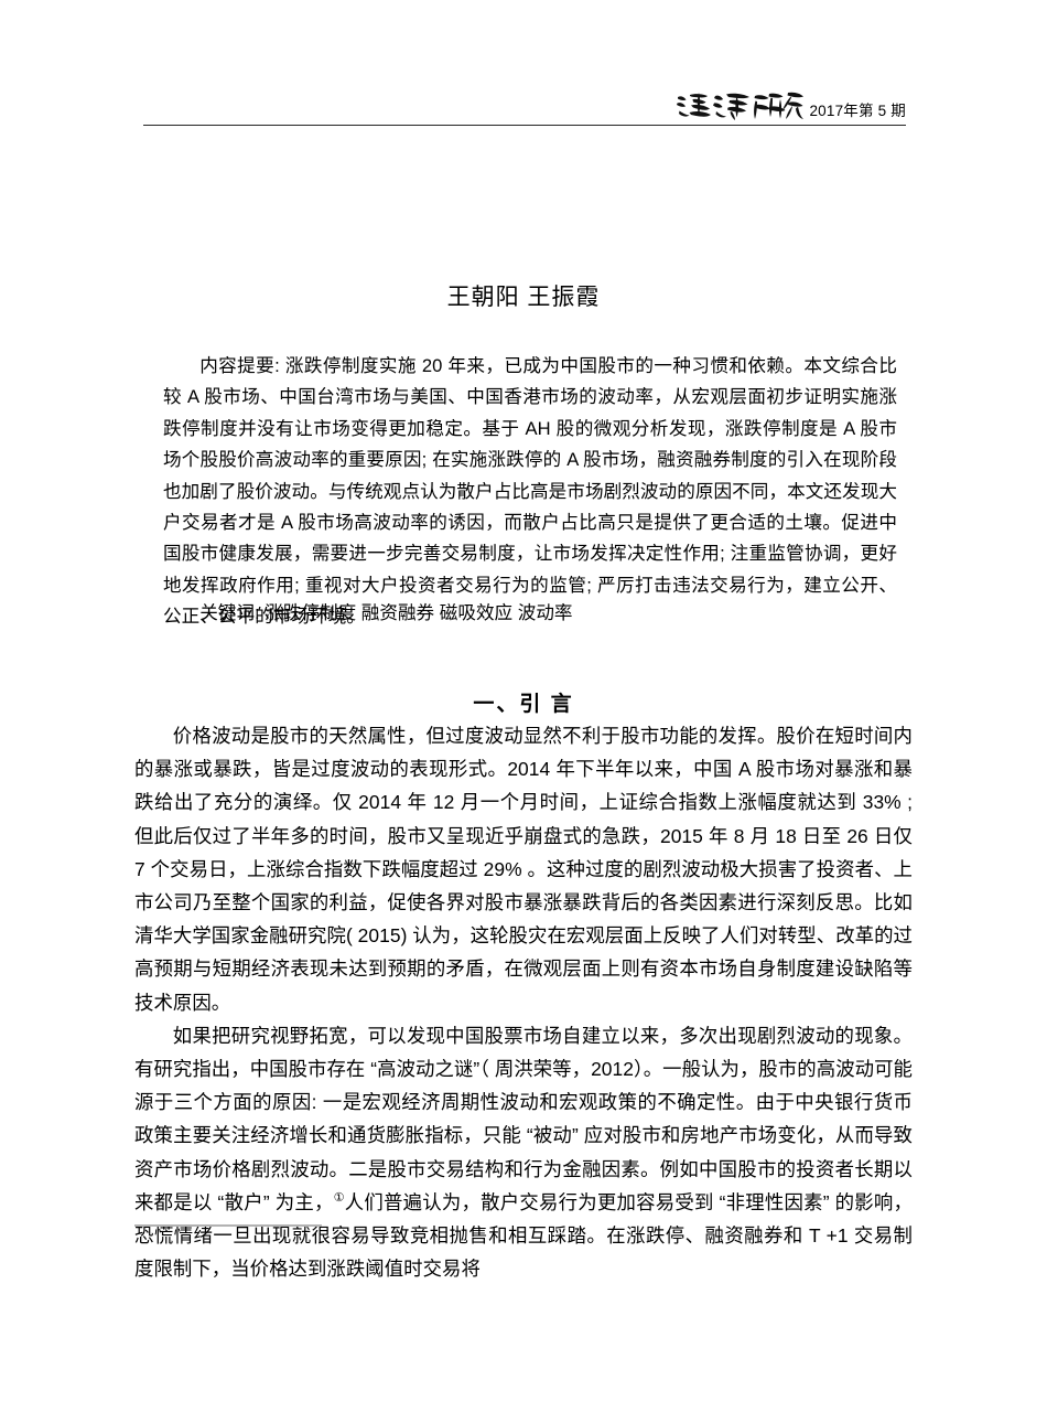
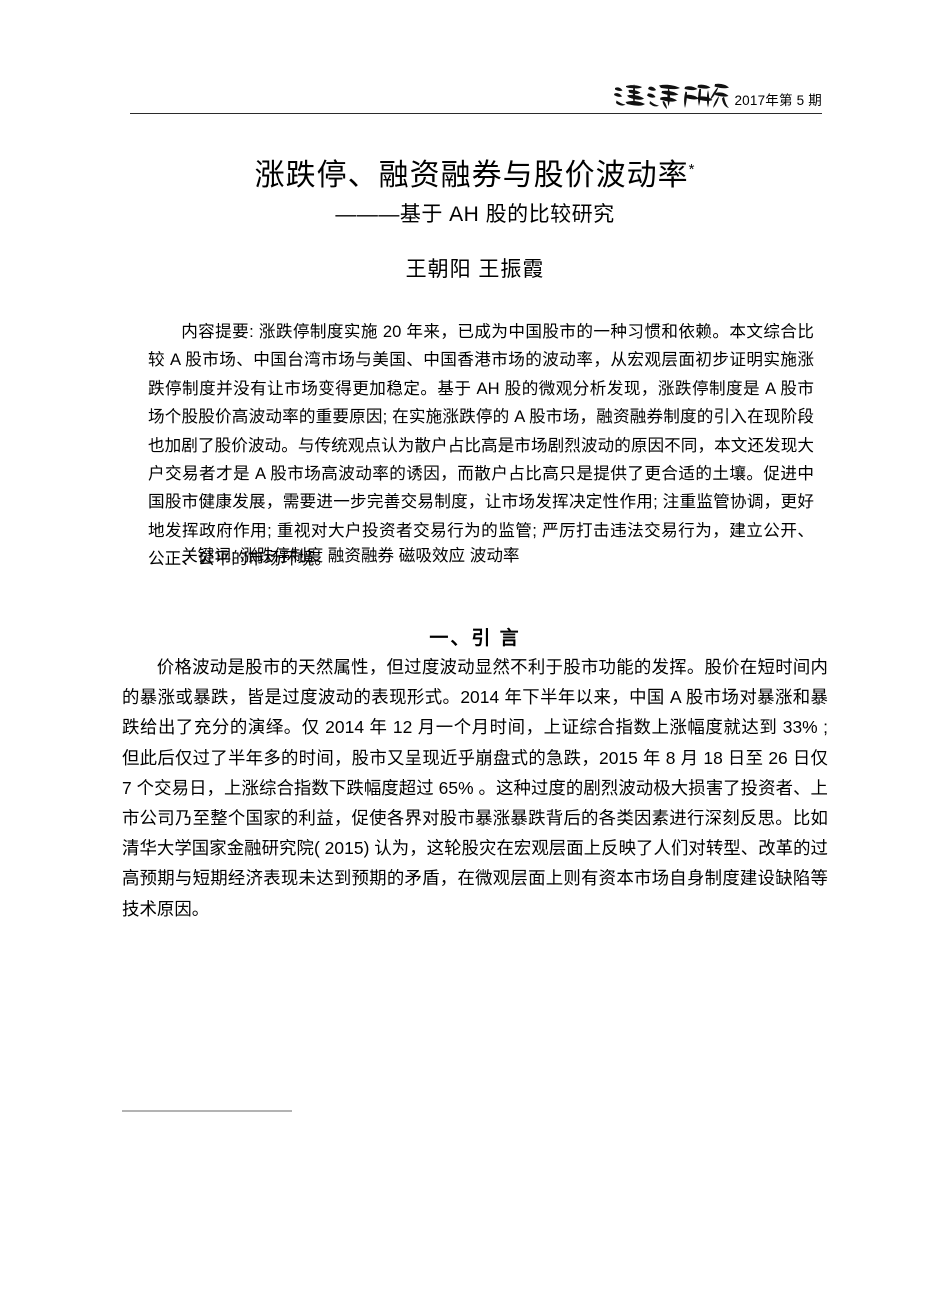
  2017年第 5 期
+ 涨跌停、融资融券与股价波动率*
+ ———基于 AH 股的比较研究
  王朝阳 王振霞
  内容提要: 涨跌停制度实施 20 年来，已成为中国股市的一种习惯和依赖。本文综合比较 A 股市场、中国台湾市场与美国、中国香港市场的波动率，从宏观层面初步证明实施涨跌停制度并没有让市场变得更加稳定。基于 AH 股的微观分析发现，涨跌停制度是 A 股市场个股股价高波动率的重要原因; 在实施涨跌停的 A 股市场，融资融券制度的引入在现阶段也加剧了股价波动。与传统观点认为散户占比高是市场剧烈波动的原因不同，本文还发现大户交易者才是 A 股市场高波动率的诱因，而散户占比高只是提供了更合适的土壤。促进中国股市健康发展，需要进一步完善交易制度，让市场发挥决定性作用; 注重监管协调，更好地发挥政府作用; 重视对大户投资者交易行为的监管; 严厉打击违法交易行为，建立公开、公正、公平的市场环境。
  关键词: 涨跌停制度 融资融券 磁吸效应 波动率
  一、引 言
- 价格波动是股市的天然属性，但过度波动显然不利于股市功能的发挥。股价在短时间内的暴涨或暴跌，皆是过度波动的表现形式。2014 年下半年以来，中国 A 股市场对暴涨和暴跌给出了充分的演绎。仅 2014 年 12 月一个月时间，上证综合指数上涨幅度就达到 33% ; 但此后仅过了半年多的时间，股市又呈现近乎崩盘式的急跌，2015 年 8 月 18 日至 26 日仅 7 个交易日，上涨综合指数下跌幅度超过 29% 。这种过度的剧烈波动极大损害了投资者、上市公司乃至整个国家的利益，促使各界对股市暴涨暴跌背后的各类因素进行深刻反思。比如清华大学国家金融研究院( 2015) 认为，这轮股灾在宏观层面上反映了人们对转型、改革的过高预期与短期经济表现未达到预期的矛盾，在微观层面上则有资本市场自身制度建设缺陷等技术原因。
+ 价格波动是股市的天然属性，但过度波动显然不利于股市功能的发挥。股价在短时间内的暴涨或暴跌，皆是过度波动的表现形式。2014 年下半年以来，中国 A 股市场对暴涨和暴跌给出了充分的演绎。仅 2014 年 12 月一个月时间，上证综合指数上涨幅度就达到 33% ; 但此后仅过了半年多的时间，股市又呈现近乎崩盘式的急跌，2015 年 8 月 18 日至 26 日仅 7 个交易日，上涨综合指数下跌幅度超过 65% 。这种过度的剧烈波动极大损害了投资者、上市公司乃至整个国家的利益，促使各界对股市暴涨暴跌背后的各类因素进行深刻反思。比如清华大学国家金融研究院( 2015) 认为，这轮股灾在宏观层面上反映了人们对转型、改革的过高预期与短期经济表现未达到预期的矛盾，在微观层面上则有资本市场自身制度建设缺陷等技术原因。
- 如果把研究视野拓宽，可以发现中国股票市场自建立以来，多次出现剧烈波动的现象。有研究指出，中国股市存在 “高波动之谜”（ 周洪荣等，2012）。一般认为，股市的高波动可能源于三个方面的原因: 一是宏观经济周期性波动和宏观政策的不确定性。由于中央银行货币政策主要关注经济增长和通货膨胀指标，只能 “被动” 应对股市和房地产市场变化，从而导致资产市场价格剧烈波动。二是股市交易结构和行为金融因素。例如中国股市的投资者长期以来都是以 “散户” 为主，①人们普遍认为，散户交易行为更加容易受到 “非理性因素” 的影响，恐慌情绪一旦出现就很容易导致竞相抛售和相互踩踏。在涨跌停、融资融券和 T +1 交易制度限制下，当价格达到涨跌阈值时交易将
